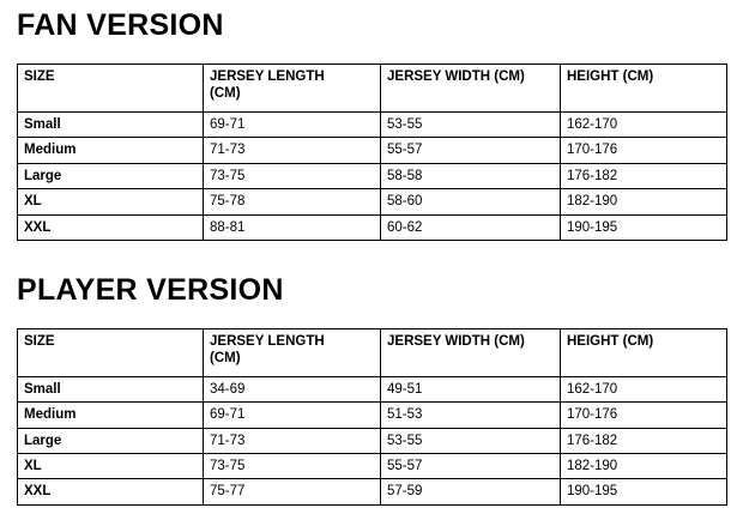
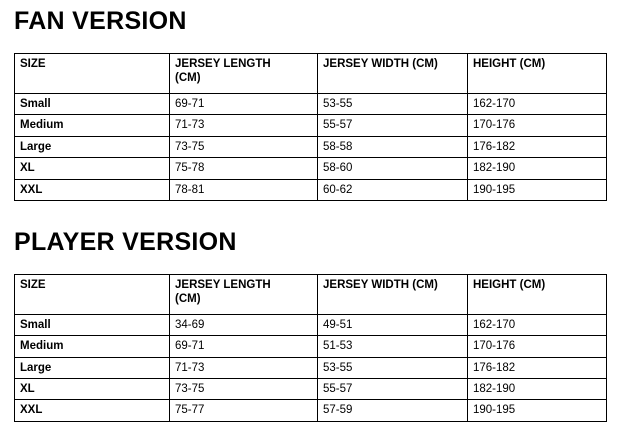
  FAN VERSION
  SIZE	JERSEY LENGTH (CM)	JERSEY WIDTH (CM)	HEIGHT (CM)
  Small	69-71	53-55	162-170
  Medium	71-73	55-57	170-176
  Large	73-75	58-58	176-182
  XL	75-78	58-60	182-190
- XXL	88-81	60-62	190-195
+ XXL	78-81	60-62	190-195
  PLAYER VERSION
  SIZE	JERSEY LENGTH (CM)	JERSEY WIDTH (CM)	HEIGHT (CM)
  Small	34-69	49-51	162-170
  Medium	69-71	51-53	170-176
  Large	71-73	53-55	176-182
  XL	73-75	55-57	182-190
  XXL	75-77	57-59	190-195
